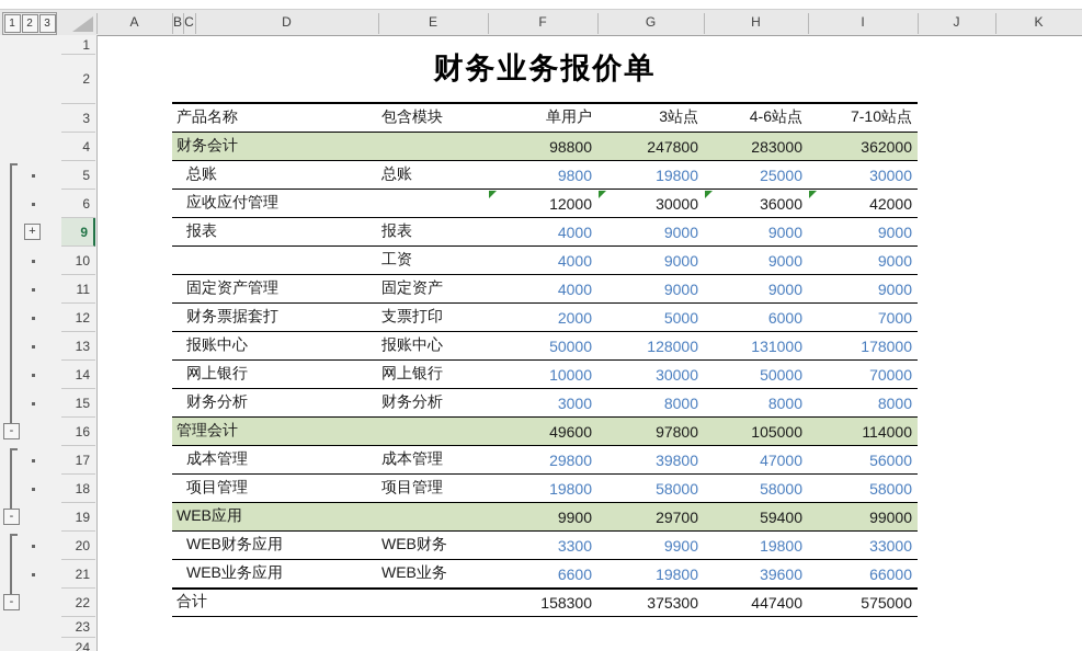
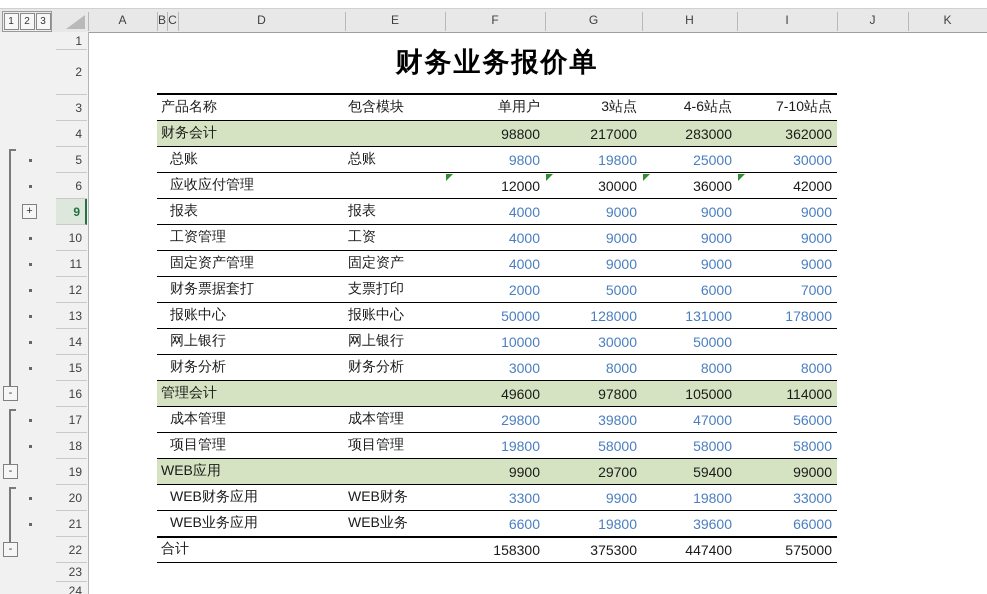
  1
  2
  3
  A
  B
  C
  D
  E
  F
  G
  H
  I
  J
  K
  1
  2
  3
  4
  5
  6
  9
  10
  11
  12
  13
  14
  15
  16
  17
  18
  19
  20
  21
  22
  23
  24
  -
  -
  -
  +
  财务业务报价单
  产品名称
  包含模块
  单用户
  3站点
  4-6站点
  7-10站点
  财务会计
  98800
- 247800
+ 217000
  283000
  362000
  总账
  总账
  9800
  19800
  25000
  30000
  应收应付管理
  12000
  30000
  36000
  42000
  报表
  报表
  4000
  9000
  9000
  9000
+ 工资管理
  工资
  4000
  9000
  9000
  9000
  固定资产管理
  固定资产
  4000
  9000
  9000
  9000
  财务票据套打
  支票打印
  2000
  5000
  6000
  7000
  报账中心
  报账中心
  50000
  128000
  131000
  178000
  网上银行
  网上银行
  10000
  30000
  50000
- 70000
  财务分析
  财务分析
  3000
  8000
  8000
  8000
  管理会计
  49600
  97800
  105000
  114000
  成本管理
  成本管理
  29800
  39800
  47000
  56000
  项目管理
  项目管理
  19800
  58000
  58000
  58000
  WEB应用
  9900
  29700
  59400
  99000
  WEB财务应用
  WEB财务
  3300
  9900
  19800
  33000
  WEB业务应用
  WEB业务
  6600
  19800
  39600
  66000
  合计
  158300
  375300
  447400
  575000
